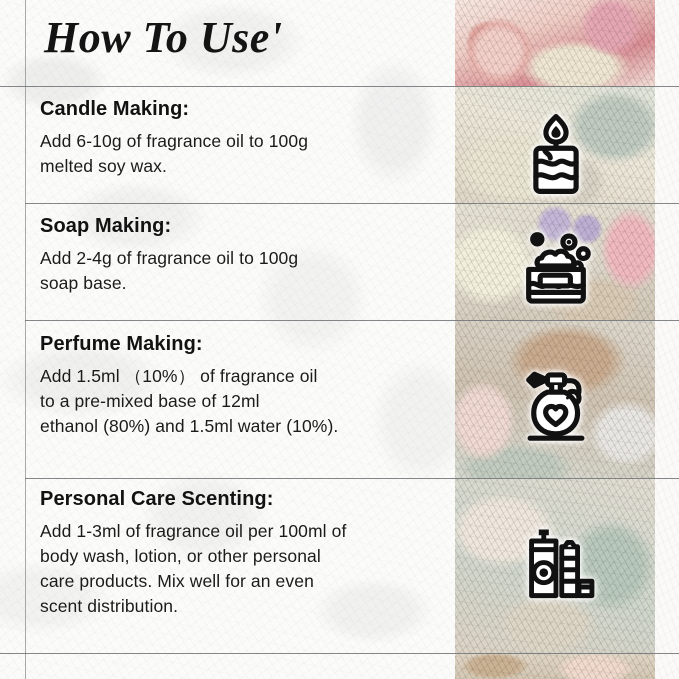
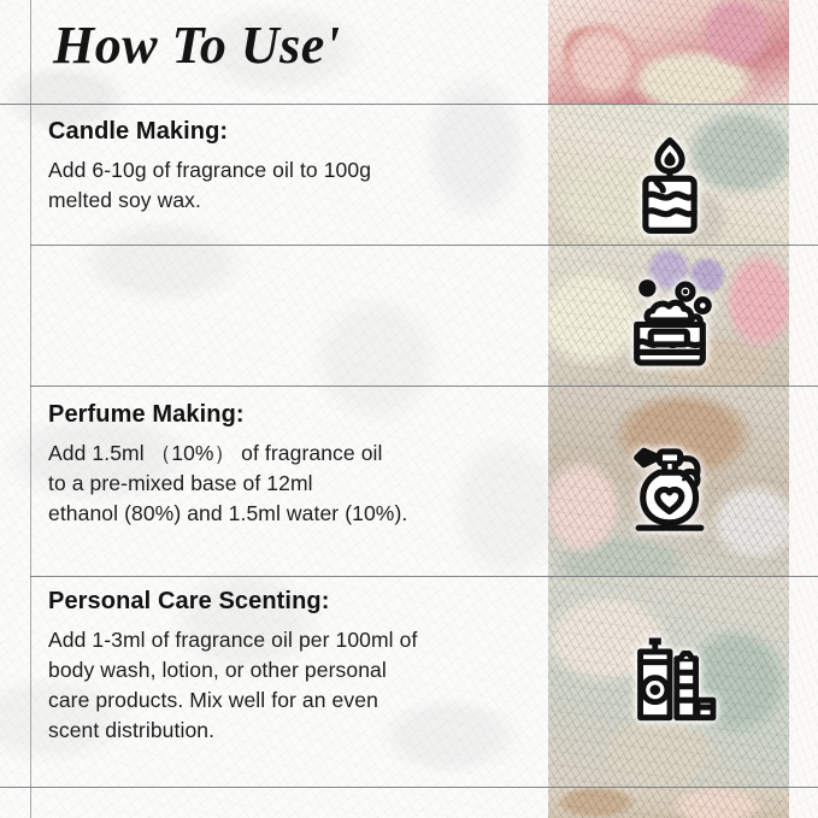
  How To Use'
  Candle Making:
  Add 6-10g of fragrance oil to 100g
  melted soy wax.
- Soap Making:
- Add 2-4g of fragrance oil to 100g
- soap base.
  Perfume Making:
  Add 1.5ml （10%） of fragrance oil
  to a pre-mixed base of 12ml
  ethanol (80%) and 1.5ml water (10%).
  Personal Care Scenting:
  Add 1-3ml of fragrance oil per 100ml of
  body wash, lotion, or other personal
  care products. Mix well for an even
  scent distribution.
